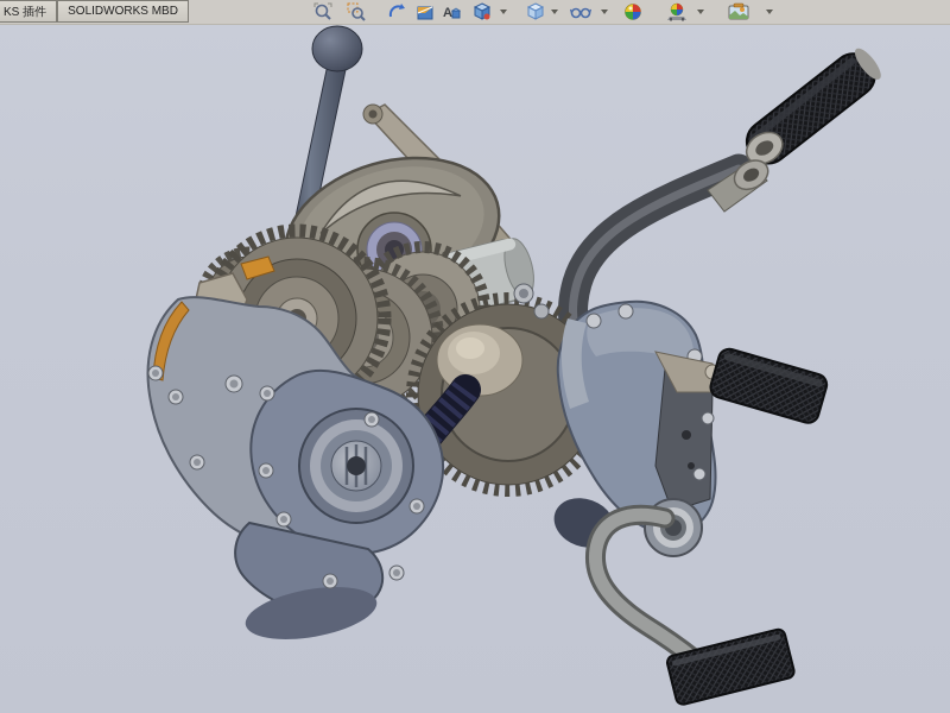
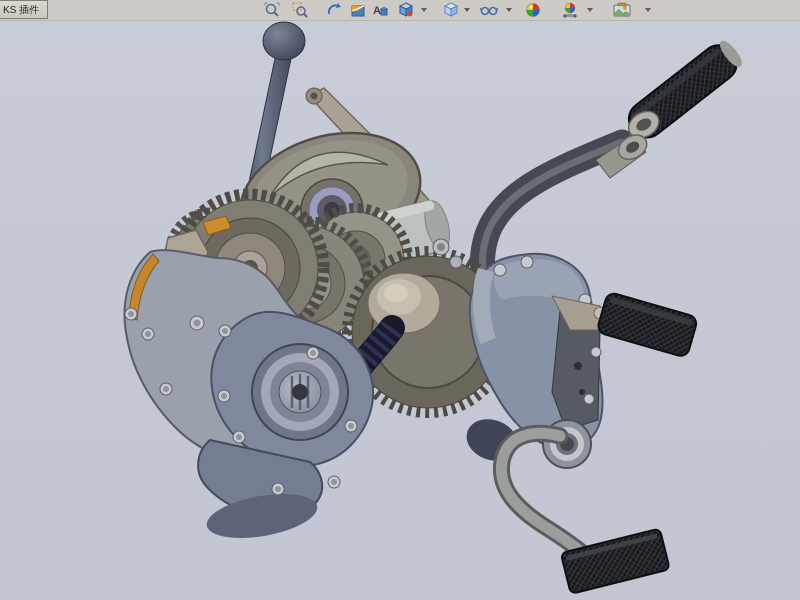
  KS 插件
- SOLIDWORKS MBD
  A
